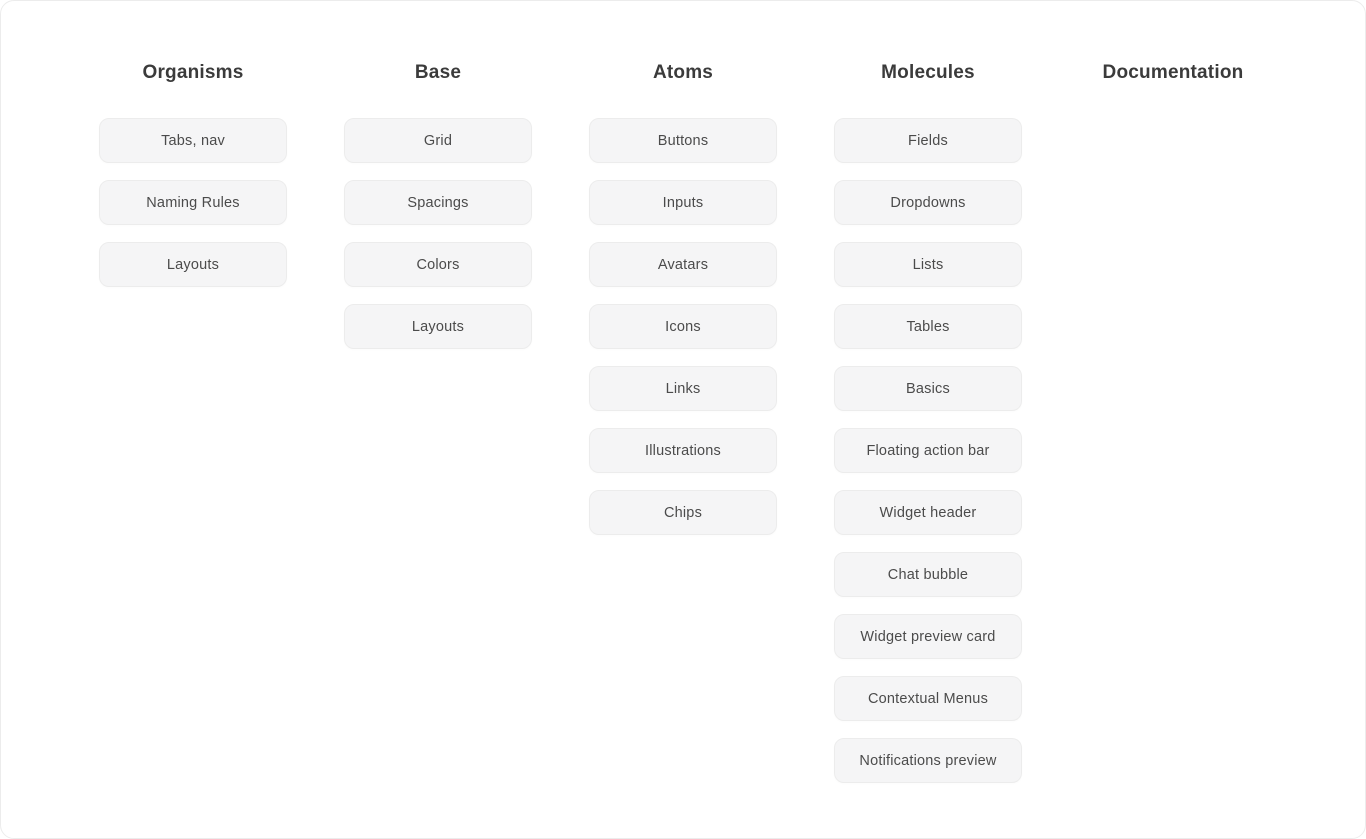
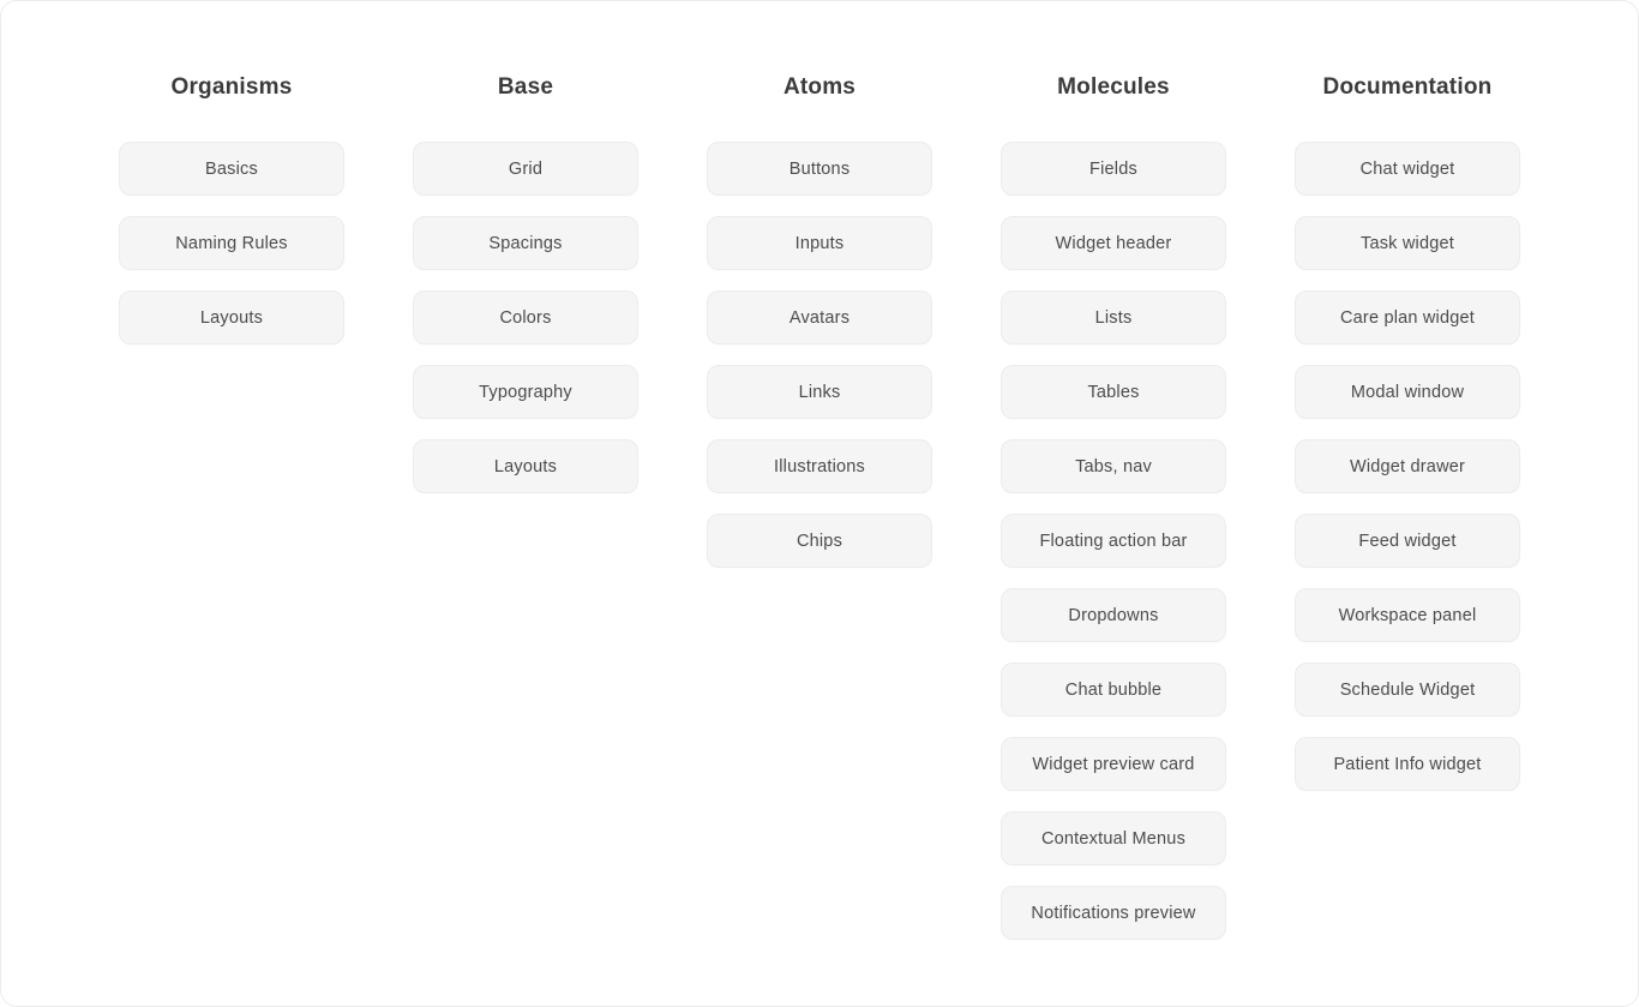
  Organisms
- Tabs, nav
+ Basics
  Naming Rules
  Layouts
  Base
  Grid
  Spacings
  Colors
+ Typography
  Layouts
  Atoms
  Buttons
  Inputs
  Avatars
- Icons
  Links
  Illustrations
  Chips
  Molecules
  Fields
- Dropdowns
+ Widget header
  Lists
  Tables
- Basics
+ Tabs, nav
  Floating action bar
- Widget header
+ Dropdowns
  Chat bubble
  Widget preview card
  Contextual Menus
  Notifications preview
  Documentation
+ Chat widget
+ Task widget
+ Care plan widget
+ Modal window
+ Widget drawer
+ Feed widget
+ Workspace panel
+ Schedule Widget
+ Patient Info widget
